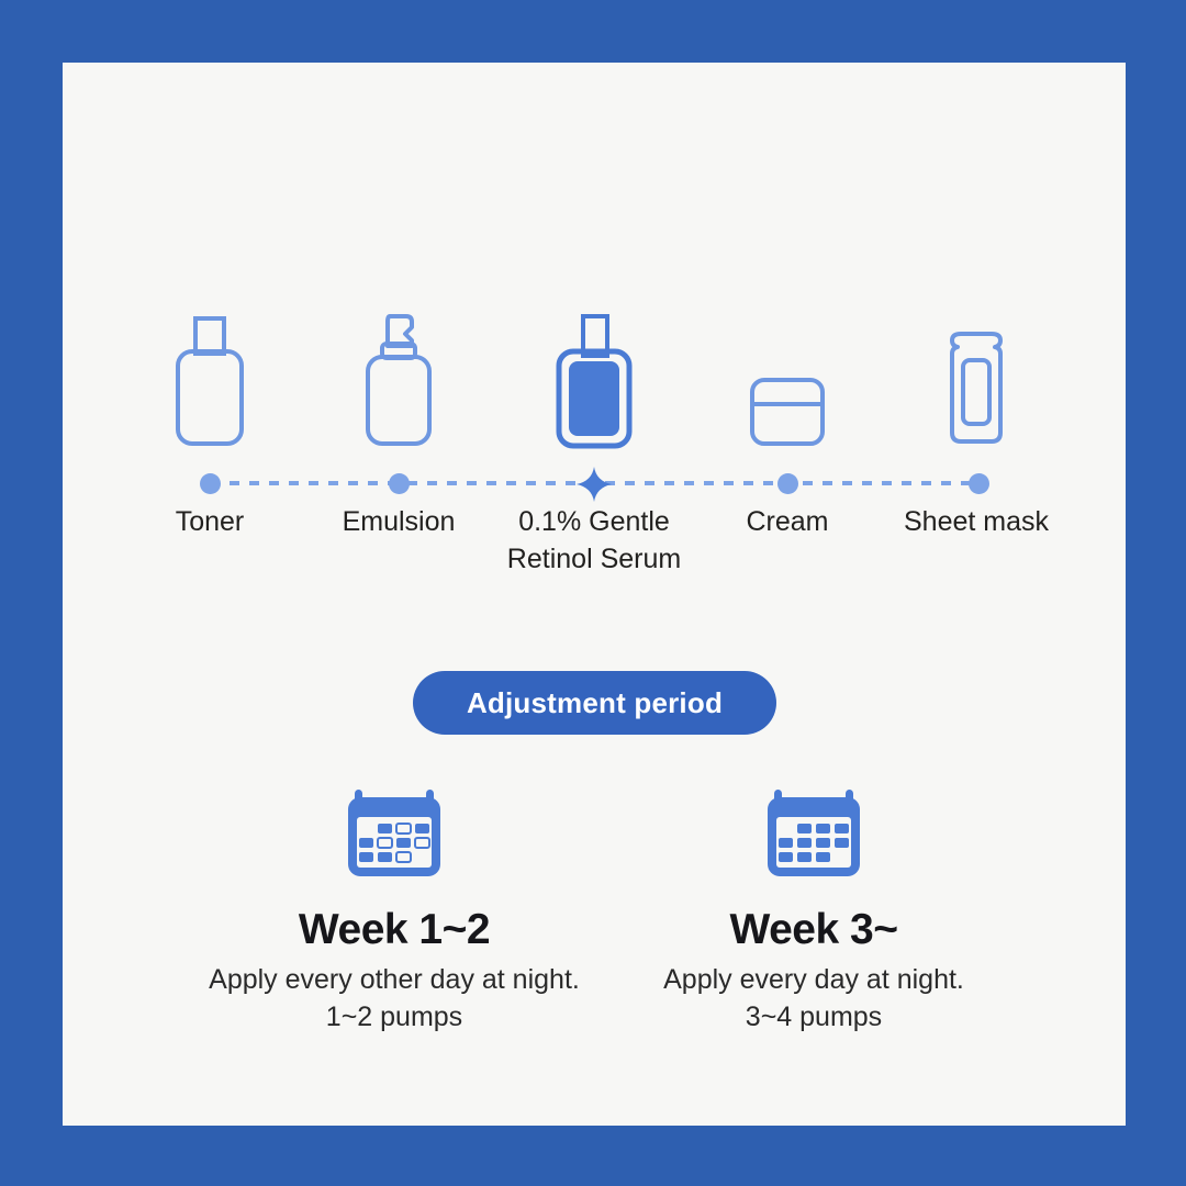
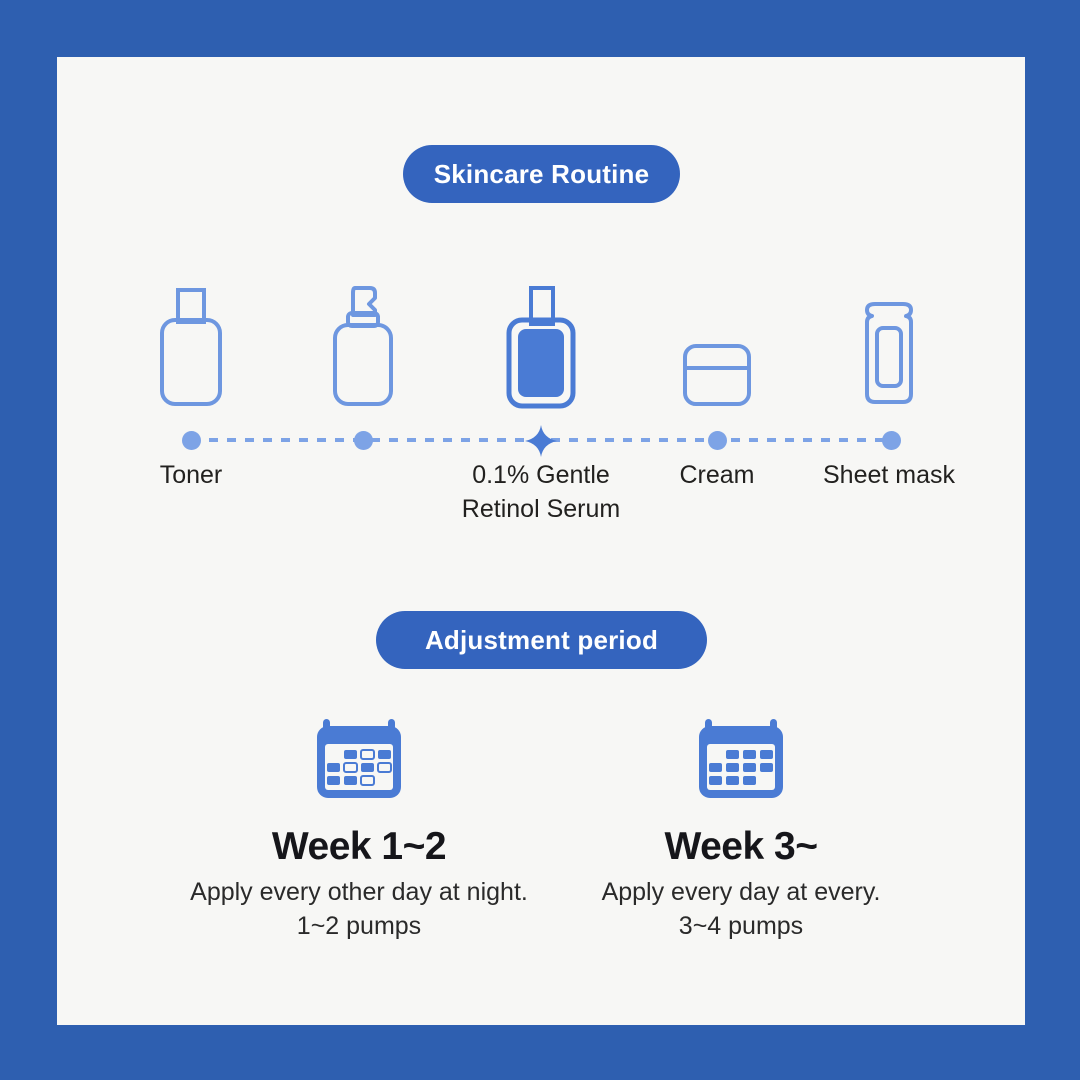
+ Skincare Routine
  Toner
- Emulsion
  0.1% Gentle
  Retinol Serum
  Cream
  Sheet mask
  Adjustment period
  Week 1~2
  Apply every other day at night.
  1~2 pumps
  Week 3~
- Apply every day at night.
+ Apply every day at every.
  3~4 pumps
